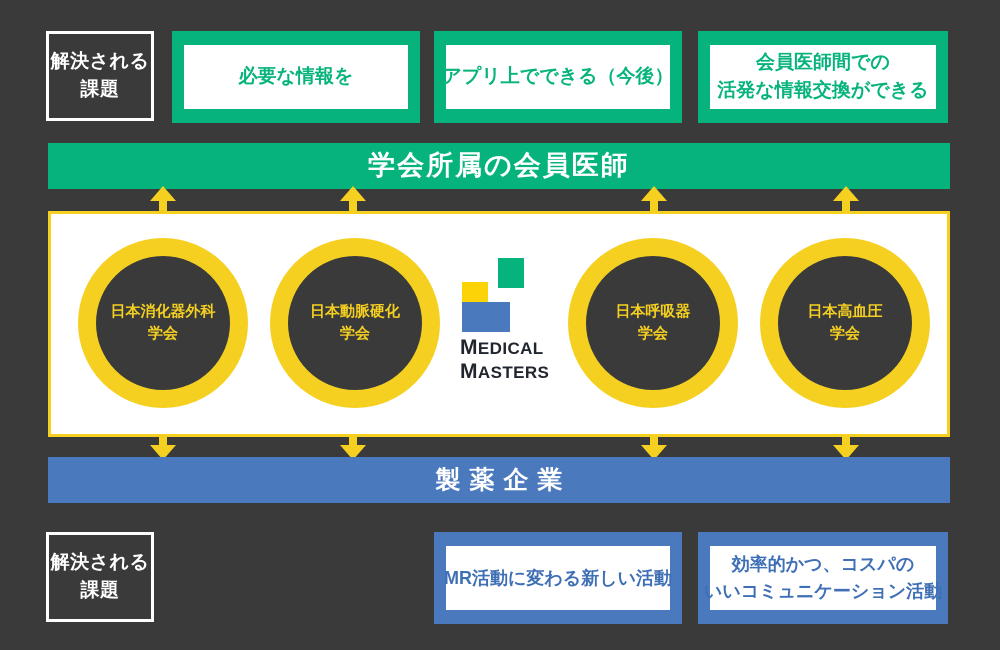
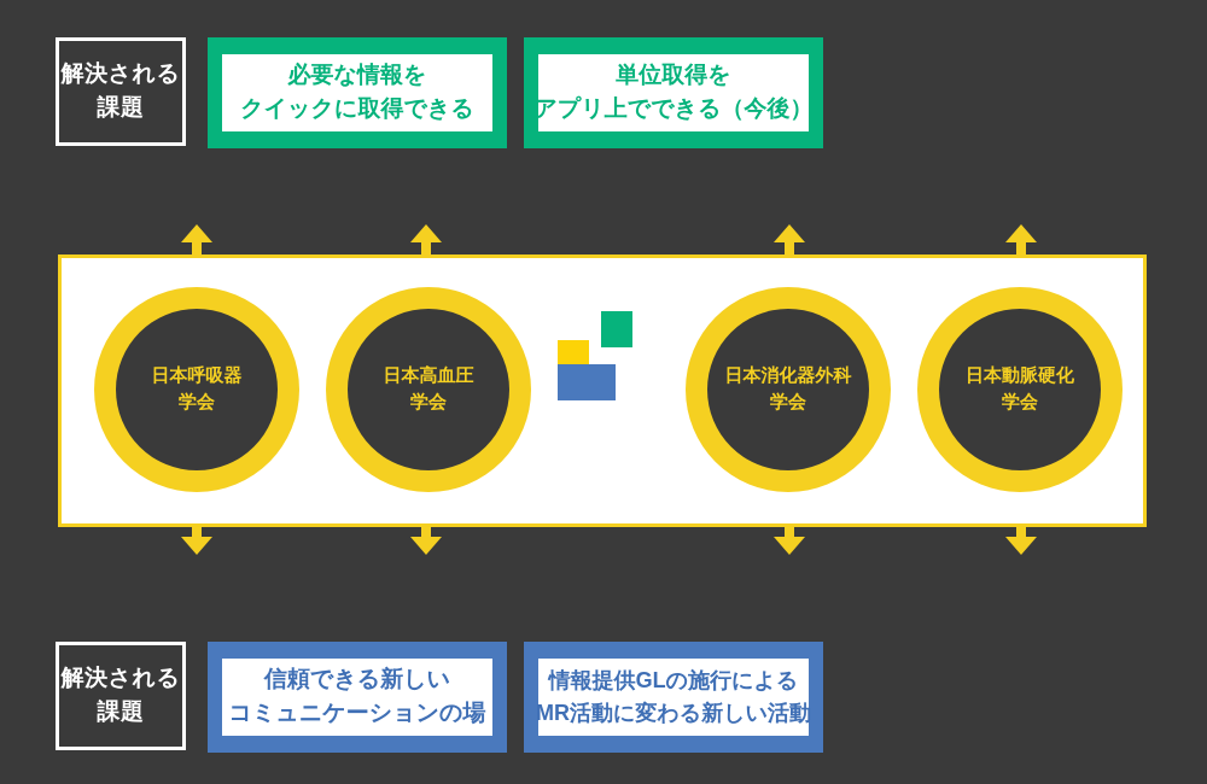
  解決される
  課題
  必要な情報を
+ クイックに取得できる
+ 単位取得を
  アプリ上でできる（今後）
- 会員医師間での
- 活発な情報交換ができる
- 学会所属の会員医師
- 日本消化器外科
+ 日本呼吸器
  学会
- 日本動脈硬化
+ 日本高血圧
  学会
- 日本呼吸器
+ 日本消化器外科
  学会
- 日本高血圧
+ 日本動脈硬化
  学会
- MEDICAL
- MASTERS
- 製薬企業
  解決される
  課題
+ 信頼できる新しい
+ コミュニケーションの場
+ 情報提供GLの施行による
  MR活動に変わる新しい活動
- 効率的かつ、コスパの
- いいコミュニケーション活動
